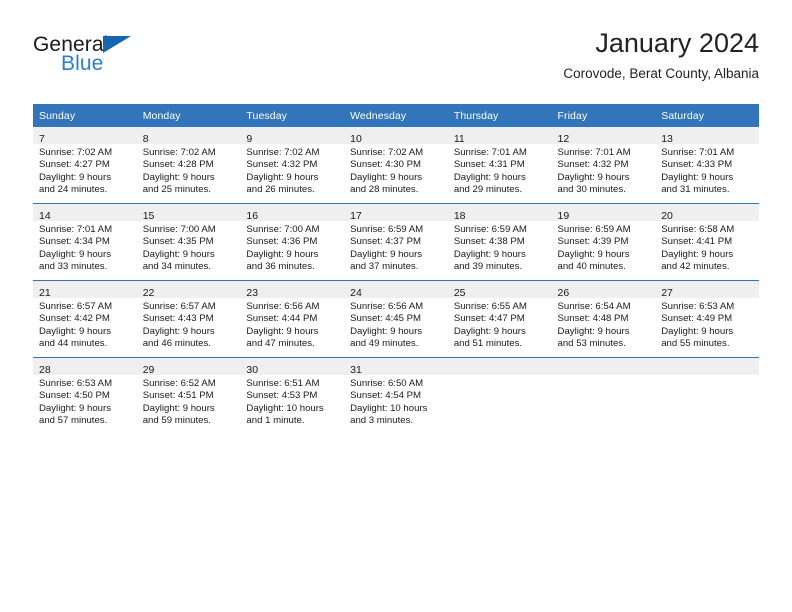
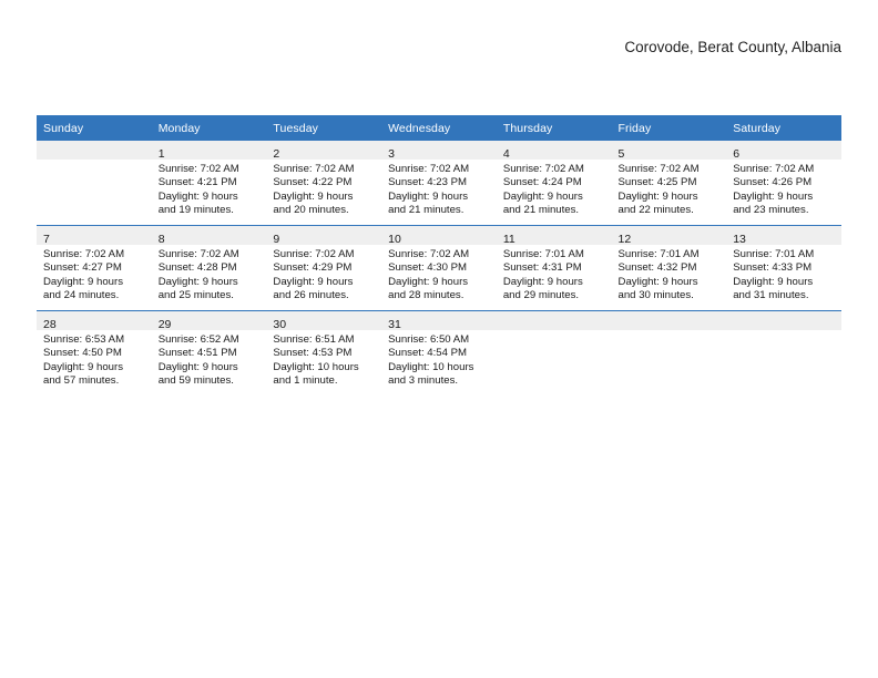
- General
- Blue
- January 2024
  Corovode, Berat County, Albania
  Sunday	Monday	Tuesday	Wednesday	Thursday	Friday	Saturday
+ 	1Sunrise: 7:02 AMSunset: 4:21 PMDaylight: 9 hoursand 19 minutes.	2Sunrise: 7:02 AMSunset: 4:22 PMDaylight: 9 hoursand 20 minutes.	3Sunrise: 7:02 AMSunset: 4:23 PMDaylight: 9 hoursand 21 minutes.	4Sunrise: 7:02 AMSunset: 4:24 PMDaylight: 9 hoursand 21 minutes.	5Sunrise: 7:02 AMSunset: 4:25 PMDaylight: 9 hoursand 22 minutes.	6Sunrise: 7:02 AMSunset: 4:26 PMDaylight: 9 hoursand 23 minutes.
- 7Sunrise: 7:02 AMSunset: 4:27 PMDaylight: 9 hoursand 24 minutes.	8Sunrise: 7:02 AMSunset: 4:28 PMDaylight: 9 hoursand 25 minutes.	9Sunrise: 7:02 AMSunset: 4:32 PMDaylight: 9 hoursand 26 minutes.	10Sunrise: 7:02 AMSunset: 4:30 PMDaylight: 9 hoursand 28 minutes.	11Sunrise: 7:01 AMSunset: 4:31 PMDaylight: 9 hoursand 29 minutes.	12Sunrise: 7:01 AMSunset: 4:32 PMDaylight: 9 hoursand 30 minutes.	13Sunrise: 7:01 AMSunset: 4:33 PMDaylight: 9 hoursand 31 minutes.
+ 7Sunrise: 7:02 AMSunset: 4:27 PMDaylight: 9 hoursand 24 minutes.	8Sunrise: 7:02 AMSunset: 4:28 PMDaylight: 9 hoursand 25 minutes.	9Sunrise: 7:02 AMSunset: 4:29 PMDaylight: 9 hoursand 26 minutes.	10Sunrise: 7:02 AMSunset: 4:30 PMDaylight: 9 hoursand 28 minutes.	11Sunrise: 7:01 AMSunset: 4:31 PMDaylight: 9 hoursand 29 minutes.	12Sunrise: 7:01 AMSunset: 4:32 PMDaylight: 9 hoursand 30 minutes.	13Sunrise: 7:01 AMSunset: 4:33 PMDaylight: 9 hoursand 31 minutes.
- 14Sunrise: 7:01 AMSunset: 4:34 PMDaylight: 9 hoursand 33 minutes.	15Sunrise: 7:00 AMSunset: 4:35 PMDaylight: 9 hoursand 34 minutes.	16Sunrise: 7:00 AMSunset: 4:36 PMDaylight: 9 hoursand 36 minutes.	17Sunrise: 6:59 AMSunset: 4:37 PMDaylight: 9 hoursand 37 minutes.	18Sunrise: 6:59 AMSunset: 4:38 PMDaylight: 9 hoursand 39 minutes.	19Sunrise: 6:59 AMSunset: 4:39 PMDaylight: 9 hoursand 40 minutes.	20Sunrise: 6:58 AMSunset: 4:41 PMDaylight: 9 hoursand 42 minutes.
- 21Sunrise: 6:57 AMSunset: 4:42 PMDaylight: 9 hoursand 44 minutes.	22Sunrise: 6:57 AMSunset: 4:43 PMDaylight: 9 hoursand 46 minutes.	23Sunrise: 6:56 AMSunset: 4:44 PMDaylight: 9 hoursand 47 minutes.	24Sunrise: 6:56 AMSunset: 4:45 PMDaylight: 9 hoursand 49 minutes.	25Sunrise: 6:55 AMSunset: 4:47 PMDaylight: 9 hoursand 51 minutes.	26Sunrise: 6:54 AMSunset: 4:48 PMDaylight: 9 hoursand 53 minutes.	27Sunrise: 6:53 AMSunset: 4:49 PMDaylight: 9 hoursand 55 minutes.
  28Sunrise: 6:53 AMSunset: 4:50 PMDaylight: 9 hoursand 57 minutes.	29Sunrise: 6:52 AMSunset: 4:51 PMDaylight: 9 hoursand 59 minutes.	30Sunrise: 6:51 AMSunset: 4:53 PMDaylight: 10 hoursand 1 minute.	31Sunrise: 6:50 AMSunset: 4:54 PMDaylight: 10 hoursand 3 minutes.
